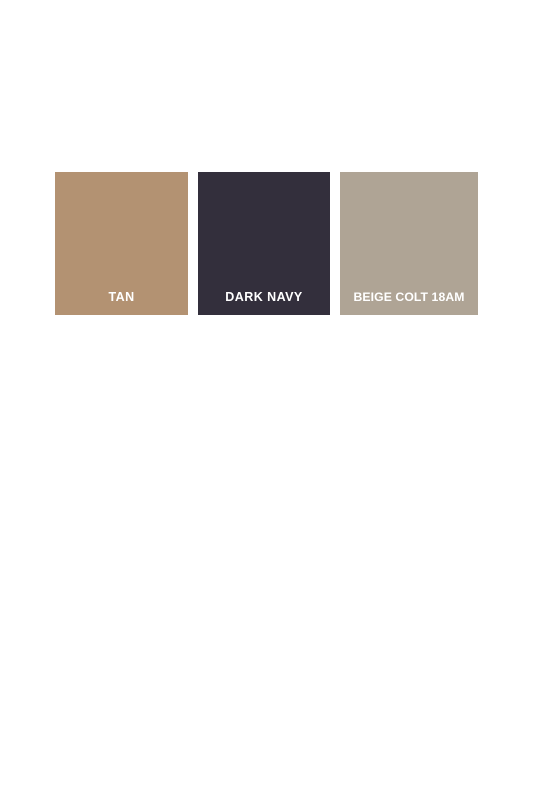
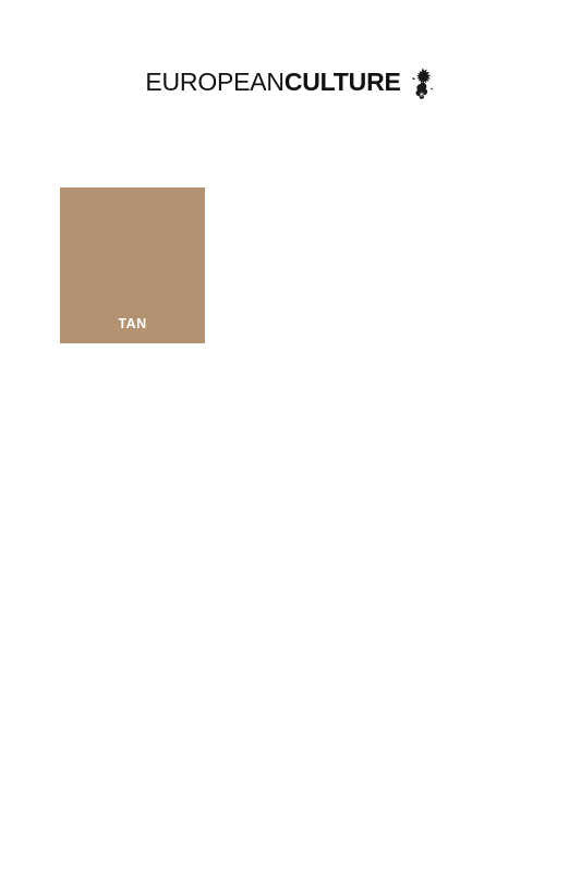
+ EUROPEANCULTURE
  TAN
- DARK NAVY
- BEIGE COLT 18AM
